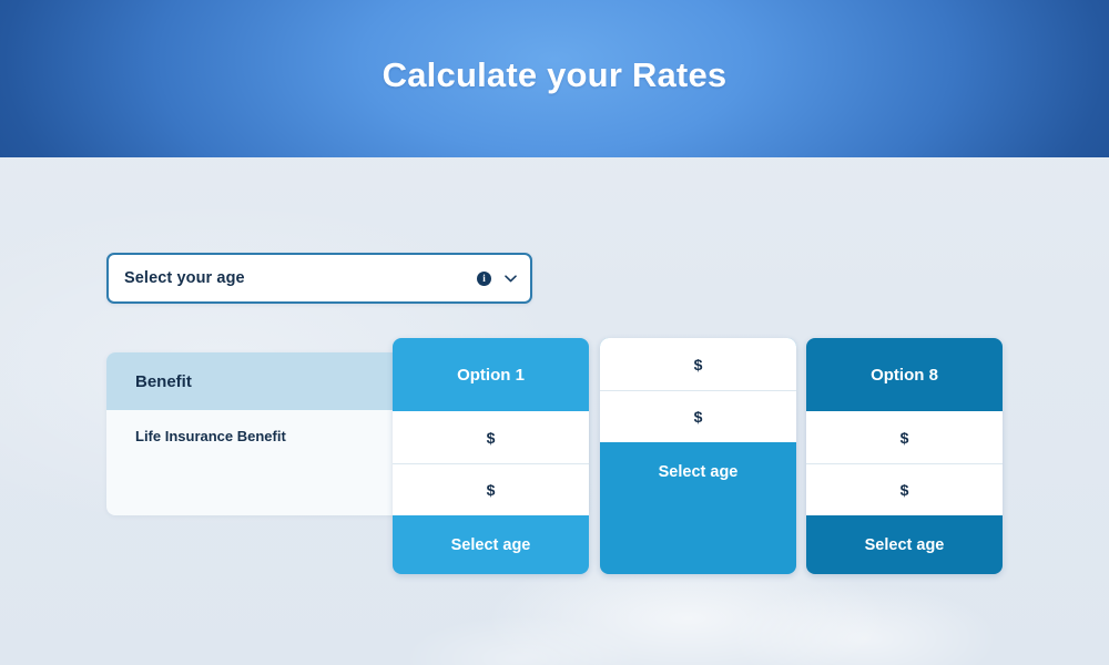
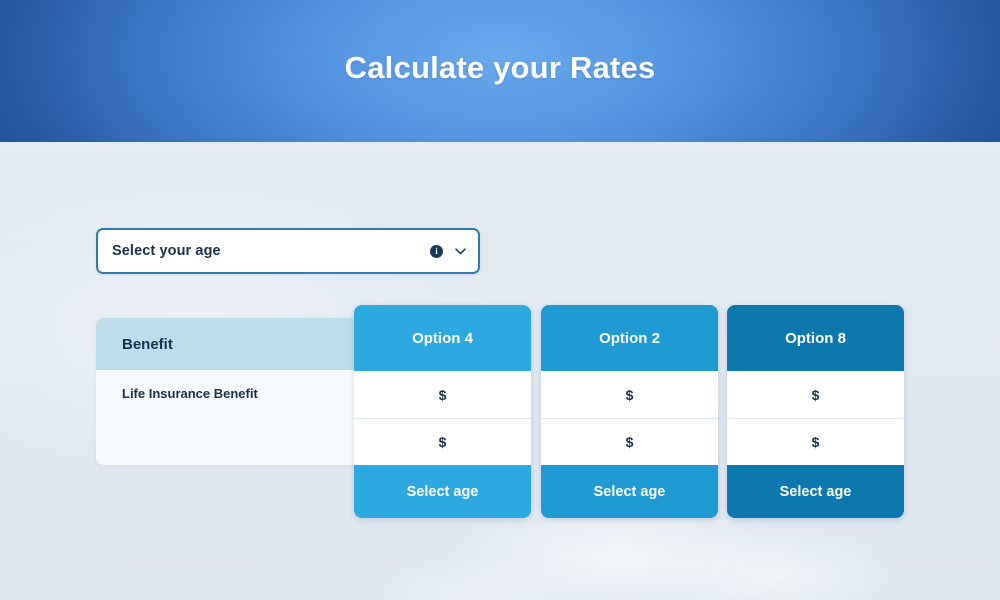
  Calculate your Rates
  Select your age
  i
  Benefit
  Life Insurance Benefit
- Option 1
+ Option 4
  $
  $
  Select age
+ Option 2
  $
  $
  Select age
  Option 8
  $
  $
  Select age
